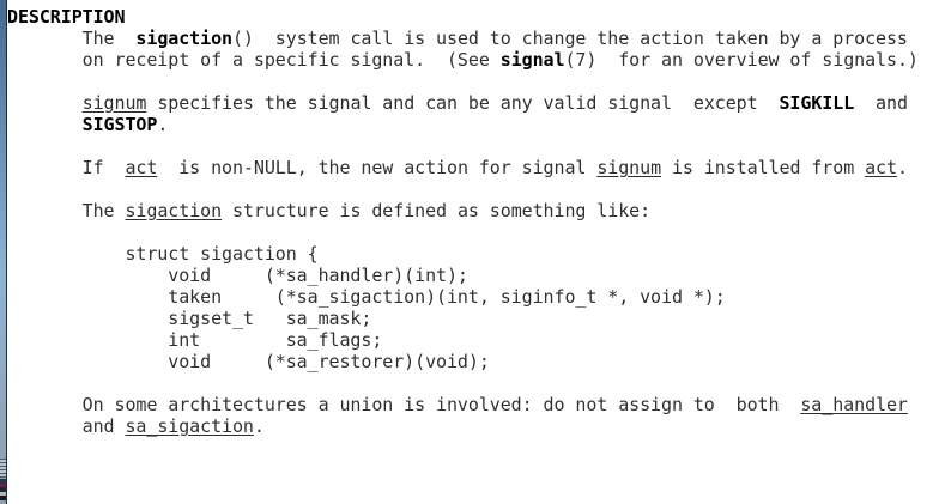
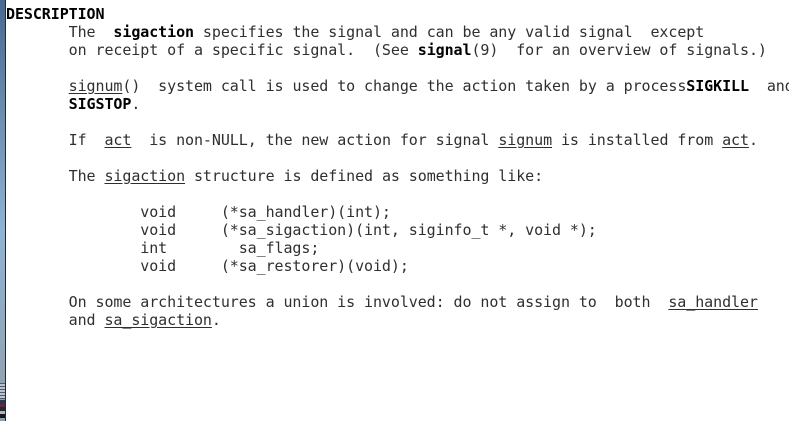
  DESCRIPTION
- The sigaction() system call is used to change the action taken by a process
+ The sigaction specifies the signal and can be any valid signal except
- on receipt of a specific signal. (See signal(7) for an overview of signals.)
+ on receipt of a specific signal. (See signal(9) for an overview of signals.)
- signum specifies the signal and can be any valid signal except SIGKILL and
+ signum() system call is used to change the action taken by a processSIGKILL an
  SIGSTOP.
  If act is non-NULL, the new action for signal signum is installed from act.
  The sigaction structure is defined as something like:
- struct sigaction {
  void (*sa_handler)(int);
- taken (*sa_sigaction)(int, siginfo_t *, void *);
+ void (*sa_sigaction)(int, siginfo_t *, void *);
- sigset_t sa_mask;
  int sa_flags;
  void (*sa_restorer)(void);
  On some architectures a union is involved: do not assign to both sa_handler
  and sa_sigaction.
